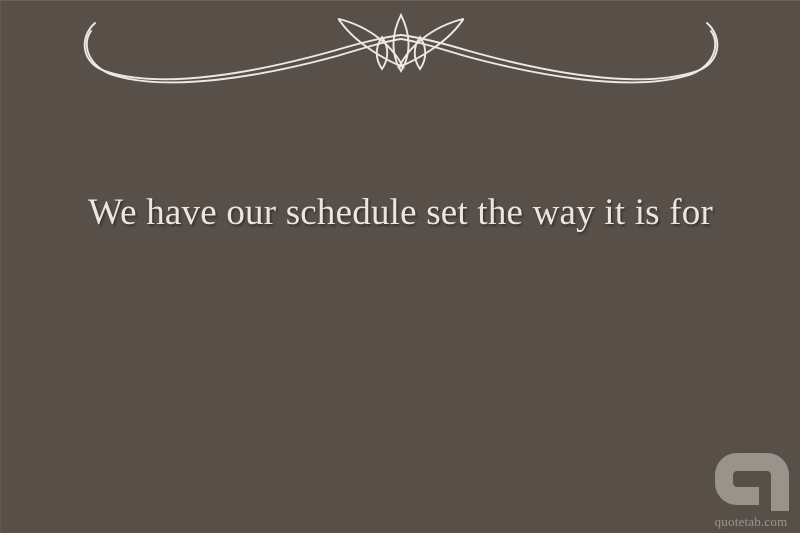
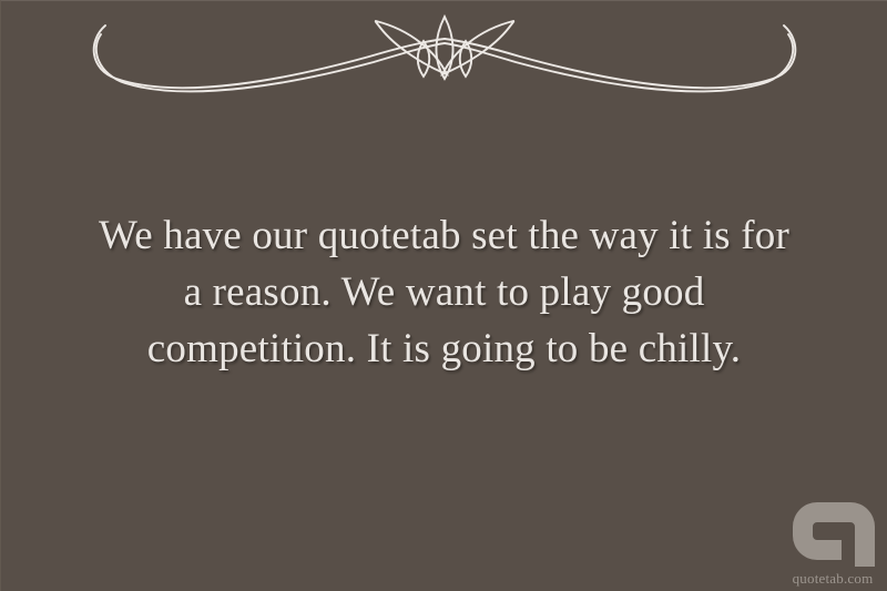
- We have our schedule set the way it is for
+ We have our quotetab set the way it is for
+ a reason. We want to play good
+ competition. It is going to be chilly.
  quotetab.com
